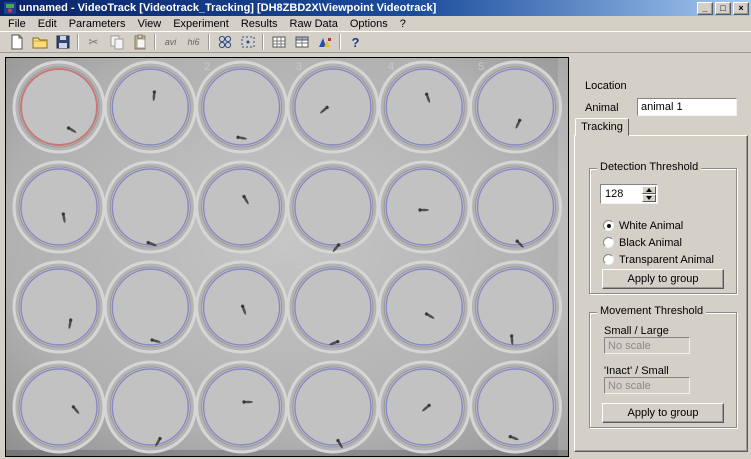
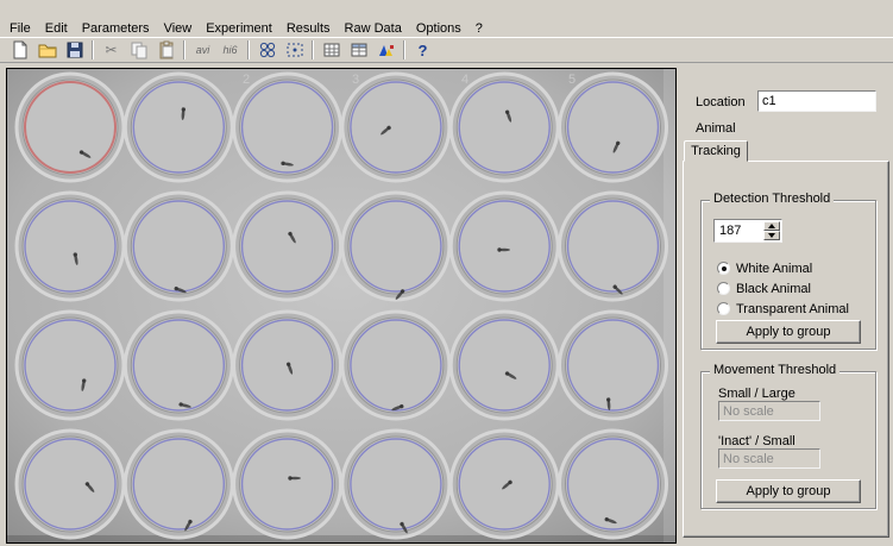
- unnamed - VideoTrack [Videotrack_Tracking] [DH8ZBD2X\Viewpoint Videotrack]
- _
- □
- ×
  File
  Edit
  Parameters
  View
  Experiment
  Results
  Raw Data
  Options
  ?
  ✂
  avi
  hi6
  ?
  2
  3
  4
  5
  Location
+ c1
  Animal
- animal 1
  Tracking
  Detection Threshold
- 128
+ 187
  White Animal
  Black Animal
  Transparent Animal
  Apply to group
  Movement Threshold
  Small / Large
  No scale
  'Inact' / Small
  No scale
  Apply to group
